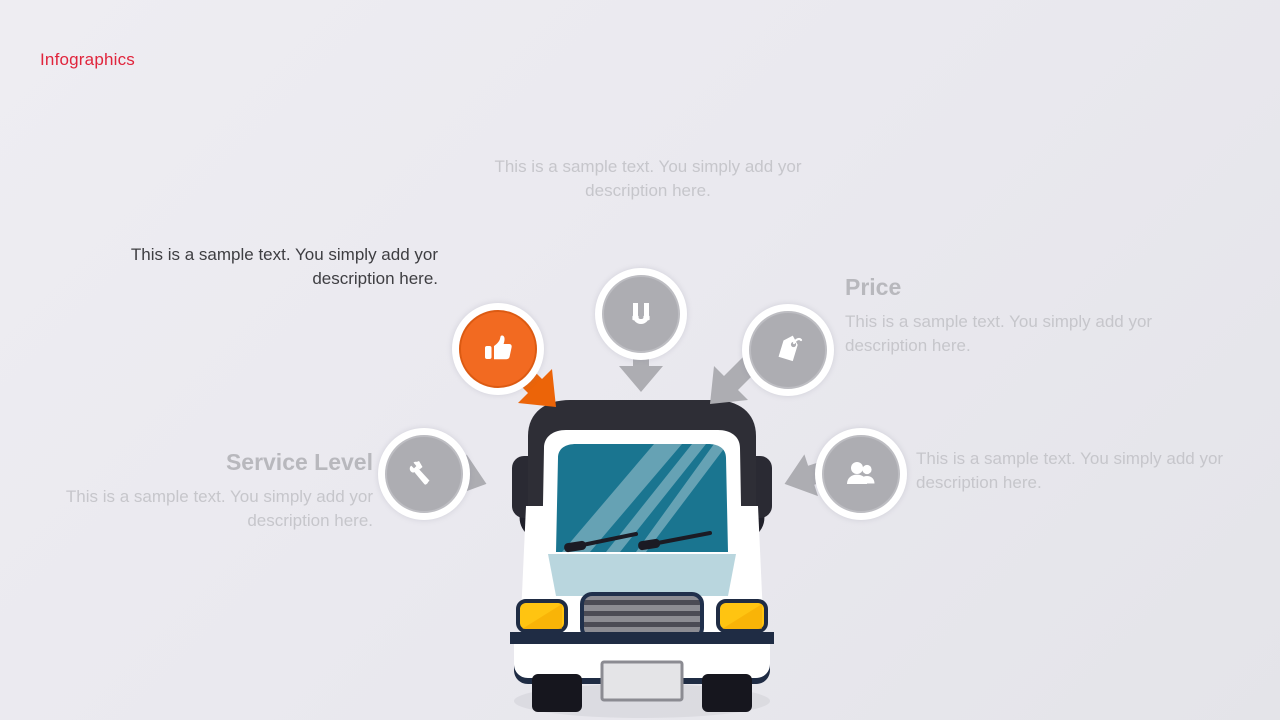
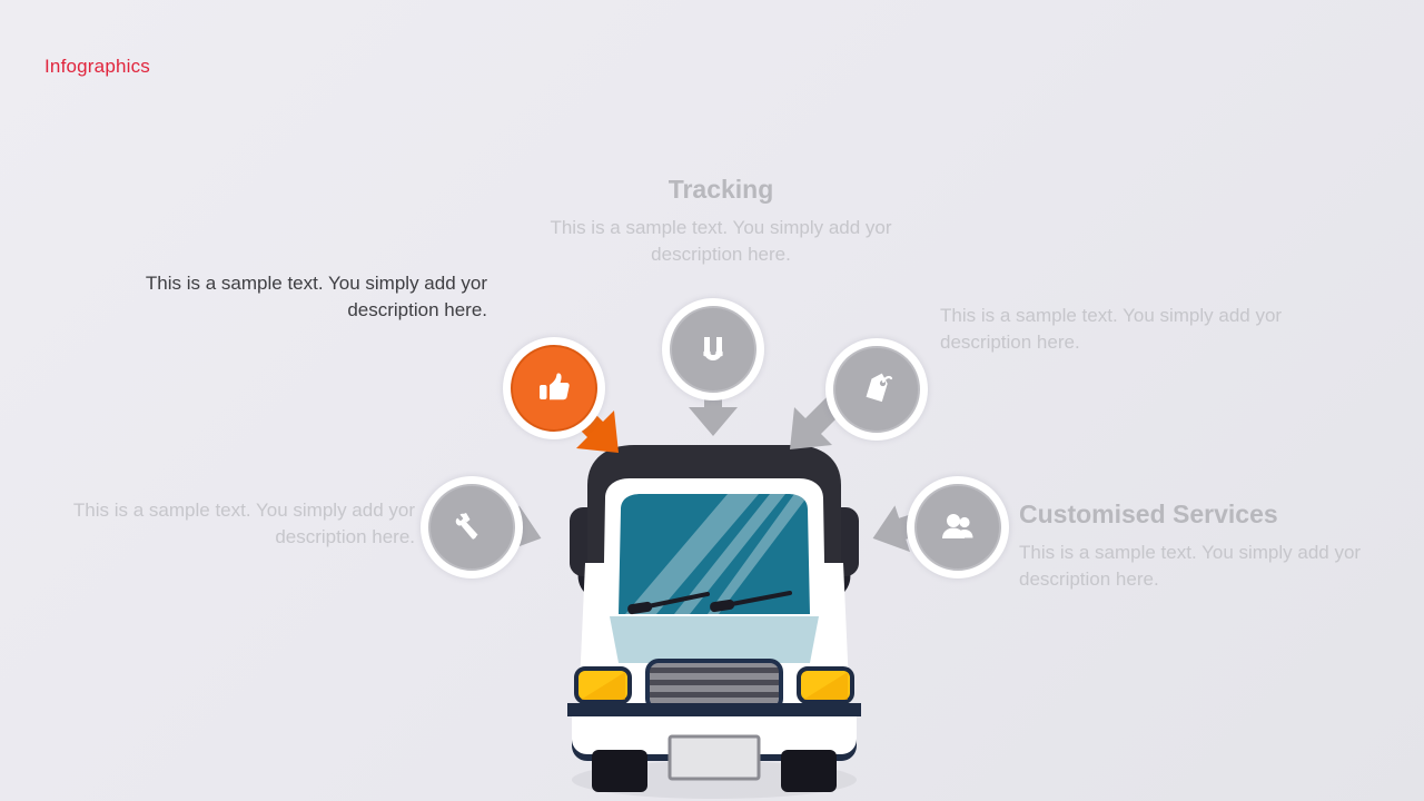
  Infographics
+ Tracking
  This is a sample text. You simply add yor description here.
  This is a sample text. You simply add yor description here.
- Price
  This is a sample text. You simply add yor description here.
- Service Level
  This is a sample text. You simply add yor description here.
+ Customised Services
  This is a sample text. You simply add yor description here.
